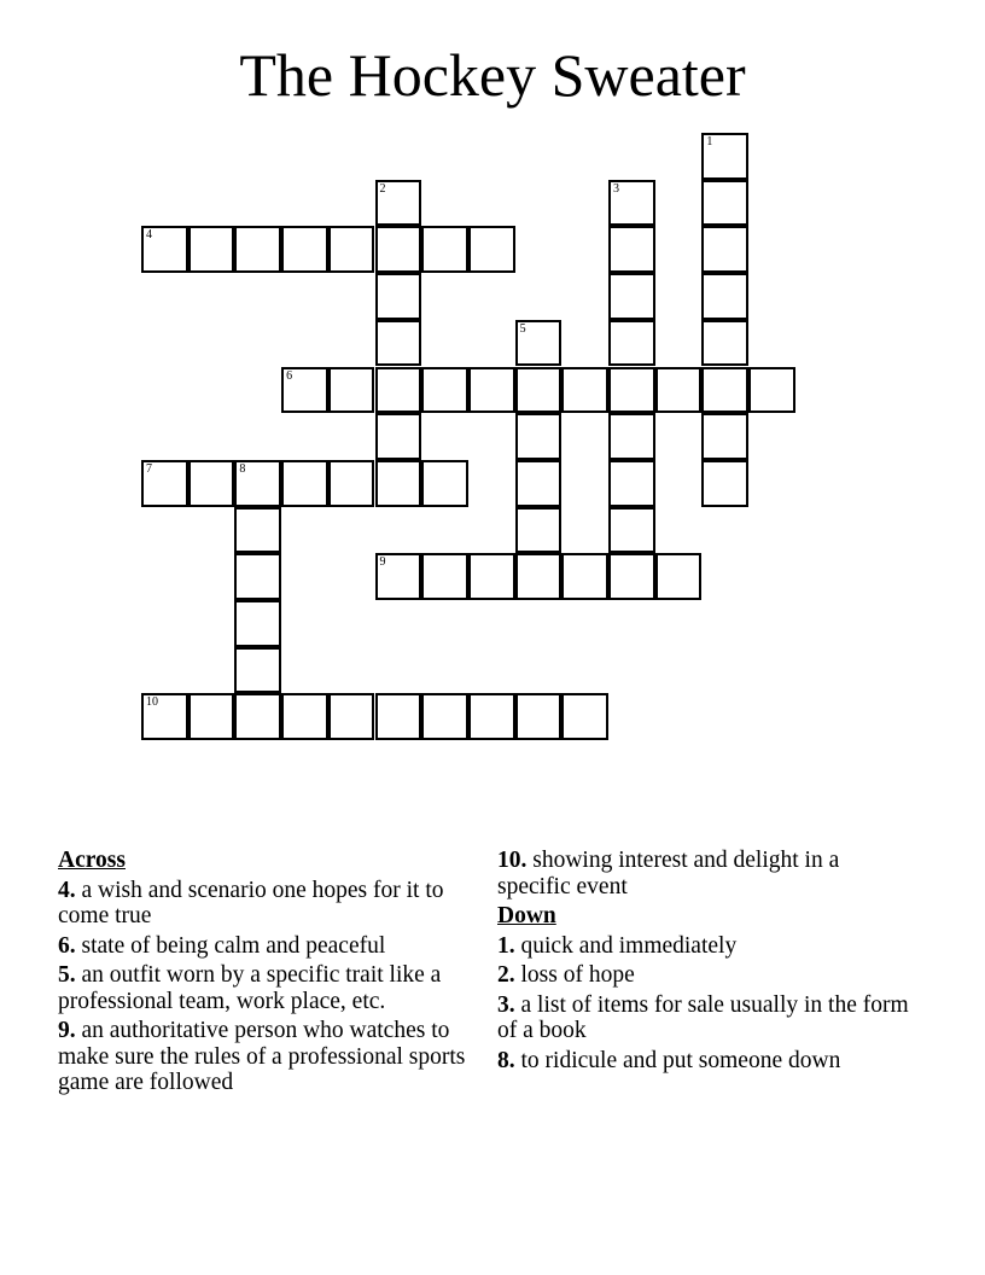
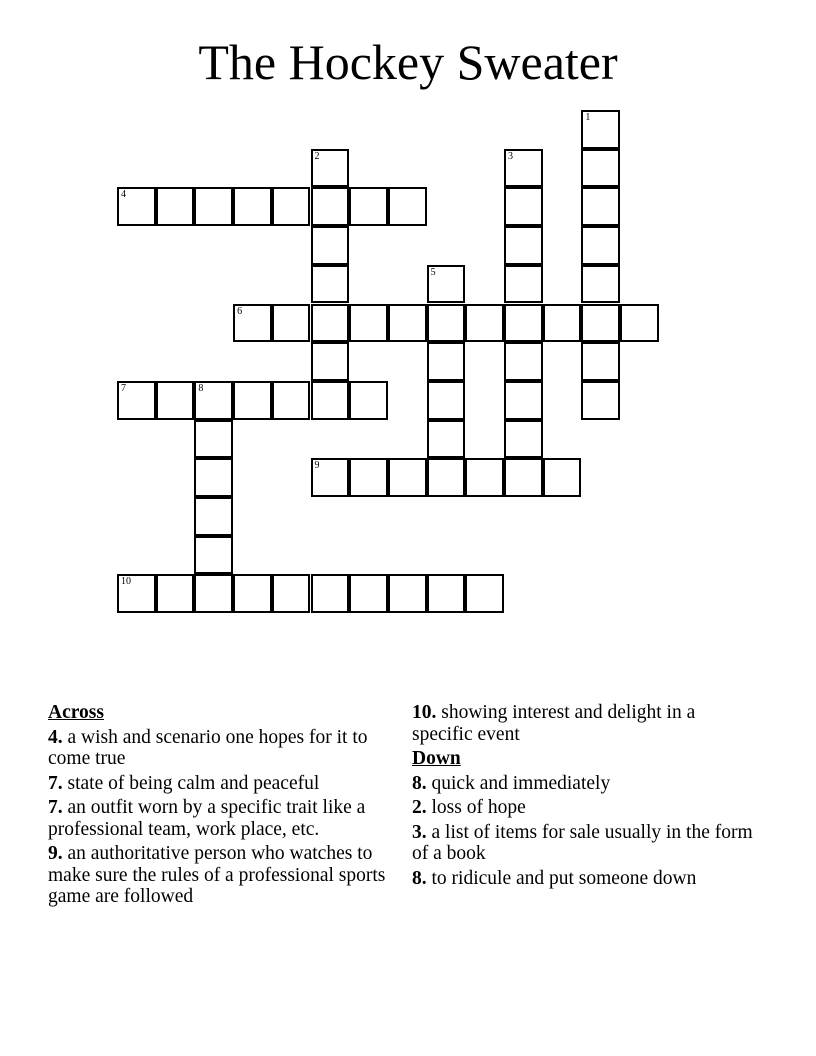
  The Hockey Sweater
  1
  2
  3
  4
  5
  6
  7
  8
  9
  10
  Across
  4. a wish and scenario one hopes for it to come true
- 6. state of being calm and peaceful
+ 7. state of being calm and peaceful
- 5. an outfit worn by a specific trait like a professional team, work place, etc.
+ 7. an outfit worn by a specific trait like a professional team, work place, etc.
  9. an authoritative person who watches to make sure the rules of a professional sports game are followed
  10. showing interest and delight in a specific event
  Down
- 1. quick and immediately
+ 8. quick and immediately
  2. loss of hope
  3. a list of items for sale usually in the form of a book
  8. to ridicule and put someone down
